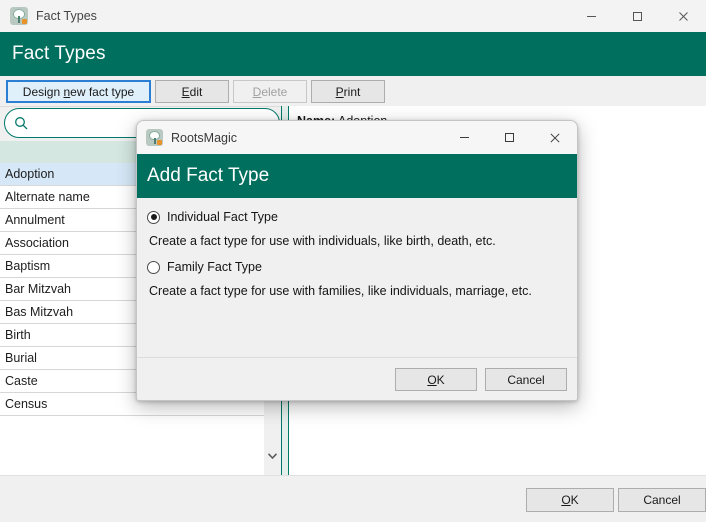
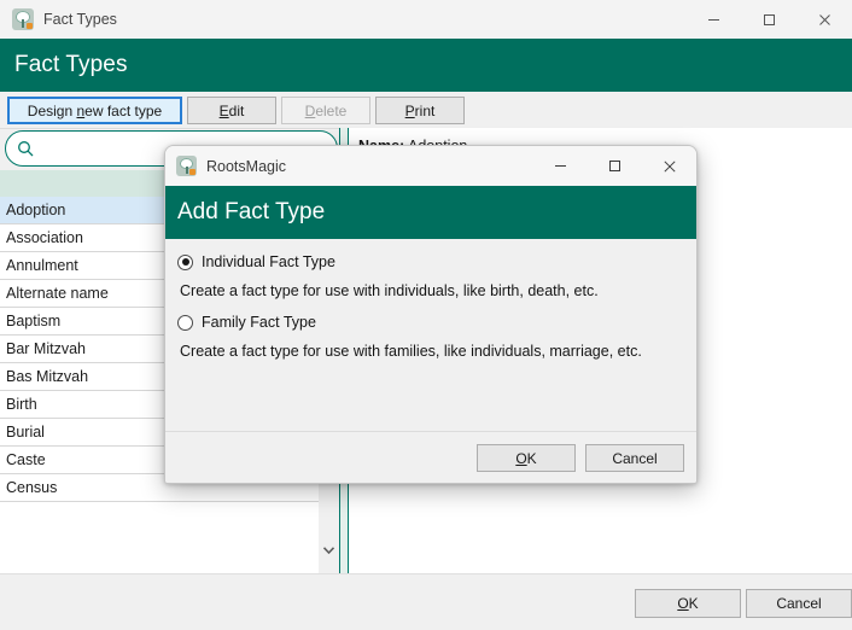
  Fact Types
  Fact Types
  Design new fact type
  Edit
  Delete
  Print
  Adoption
- Alternate name
+ Association
  Annulment
- Association
+ Alternate name
  Baptism
  Bar Mitzvah
  Bas Mitzvah
  Birth
  Burial
  Caste
  Census
  OK
  Cancel
  RootsMagic
  Add Fact Type
  Individual Fact Type
  Create a fact type for use with individuals, like birth, death, etc.
  Family Fact Type
  Create a fact type for use with families, like individuals, marriage, etc.
  OK
  Cancel
